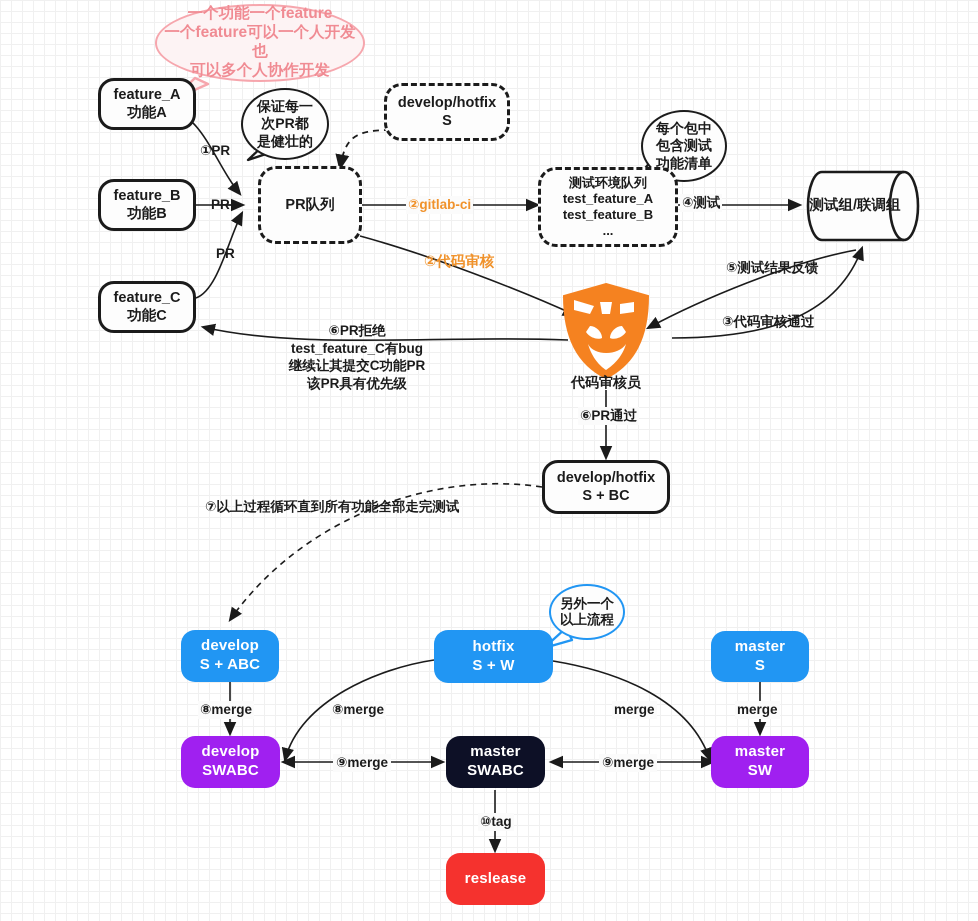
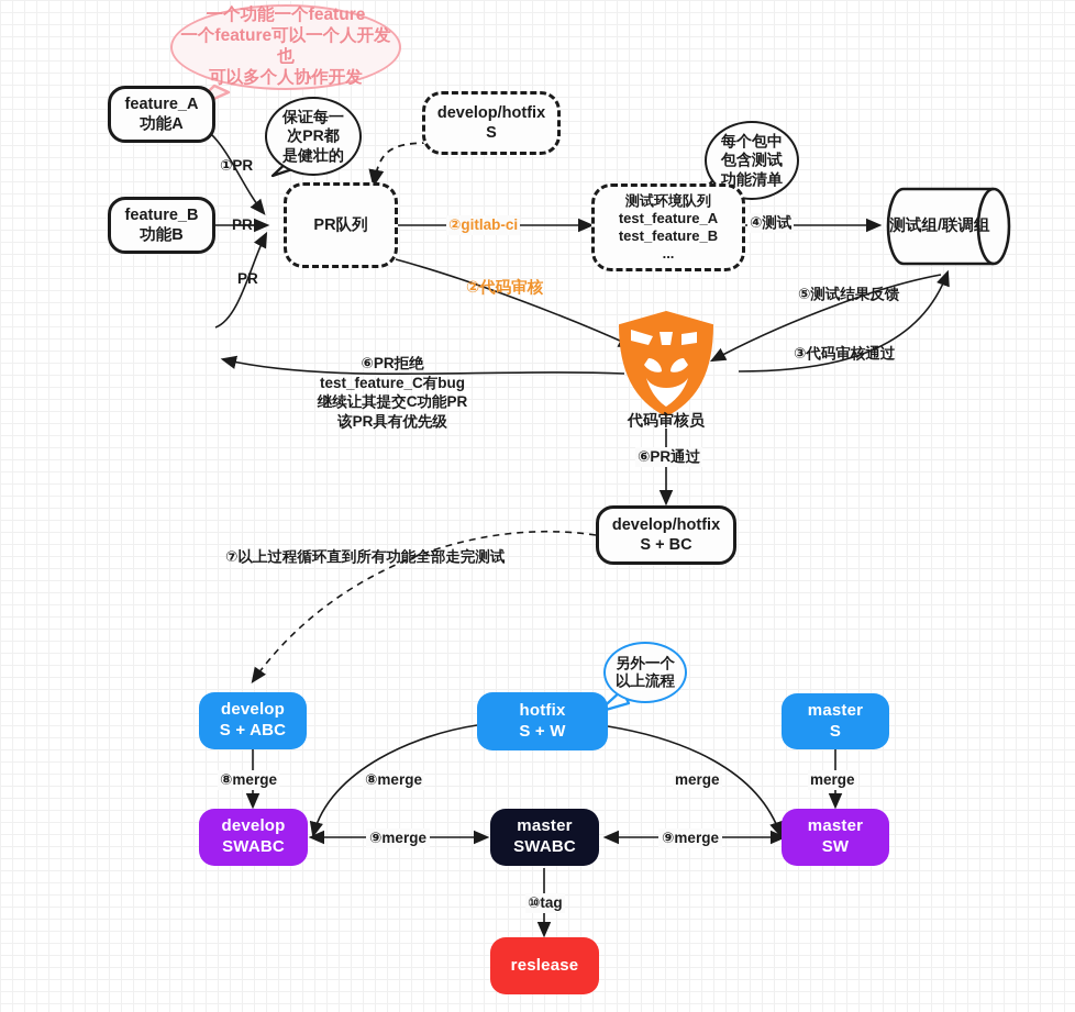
  一个功能一个feature
  一个feature可以一个人开发也
  可以多个人协作开发
  保证每一
  次PR都
  是健壮的
  每个包中
  包含测试
  功能清单
  另外一个
  以上流程
  feature_A
  功能A
  feature_B
  功能B
- feature_C
- 功能C
  PR队列
  develop/hotfix
  S
  测试环境队列
  test_feature_A
  test_feature_B
  ...
  测试组/联调组
  代码审核员
  develop/hotfix
  S + BC
  develop
  S + ABC
  hotfix
  S + W
  master
  S
  develop
  SWABC
  master
  SWABC
  master
  SW
  reslease
  ①PR
  PR
  PR
  ②gitlab-ci
  ②代码审核
  ④测试
  ⑤测试结果反馈
  ③代码审核通过
  ⑥PR拒绝
  test_feature_C有bug
  继续让其提交C功能PR
  该PR具有优先级
  ⑥PR通过
  ⑦以上过程循环直到所有功能全部走完测试
  ⑧merge
  ⑧merge
  merge
  merge
  ⑨merge
  ⑨merge
  ⑩tag
